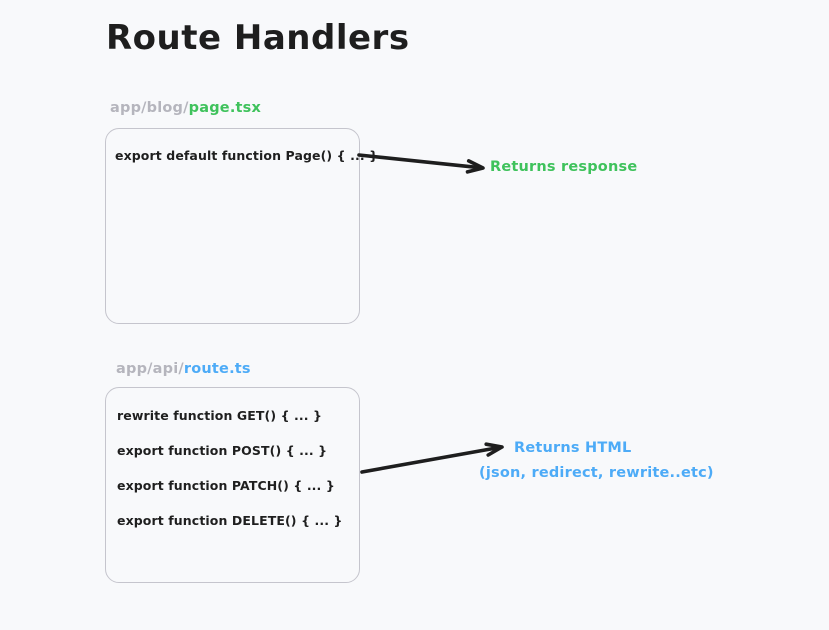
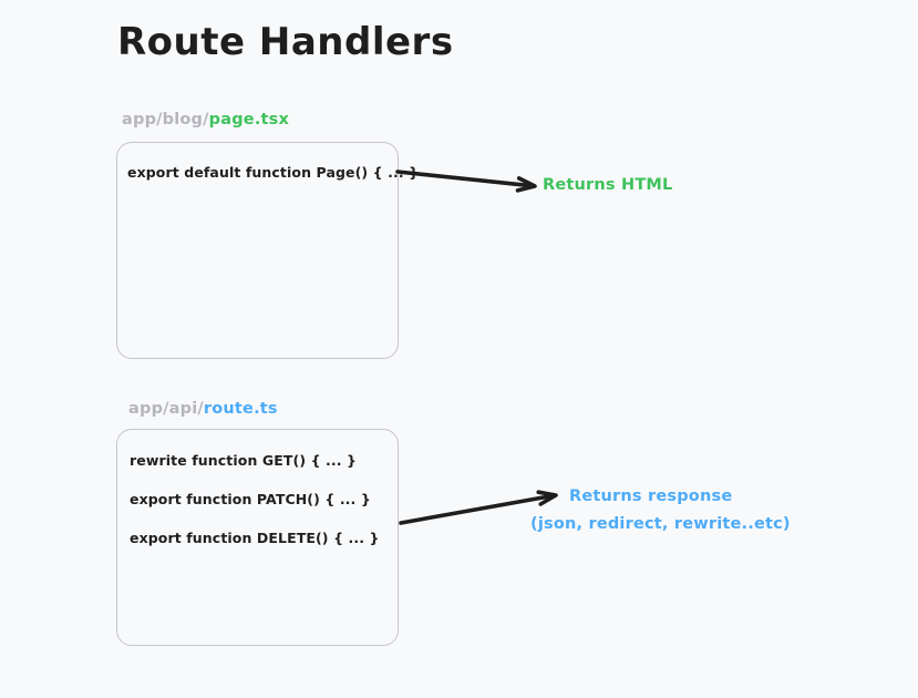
  Route Handlers
  app/blog/page.tsx
  export default function Page() {
- Returns response
+ Returns HTML
  app/api/route.ts
  rewrite function GET() { ... }
- export function POST() { ... }
  export function PATCH() { ... }
  export function DELETE() { ... }
- Returns HTML
+ Returns response
  (json, redirect, rewrite..etc)
